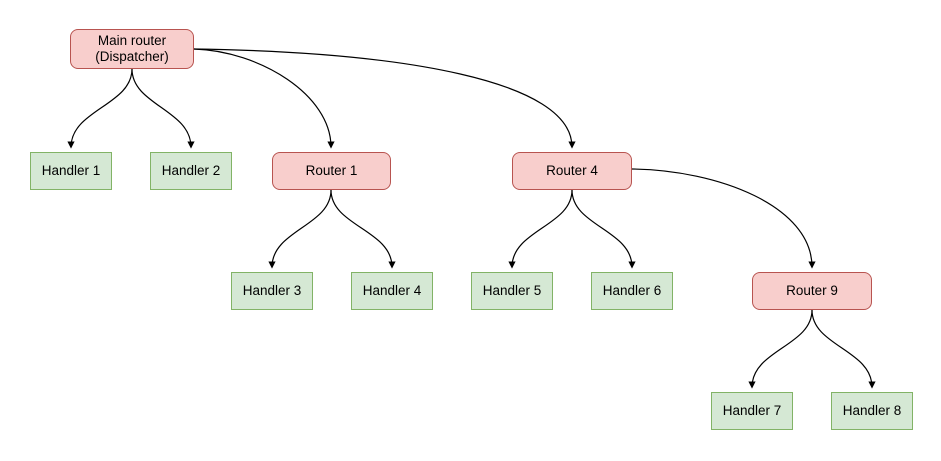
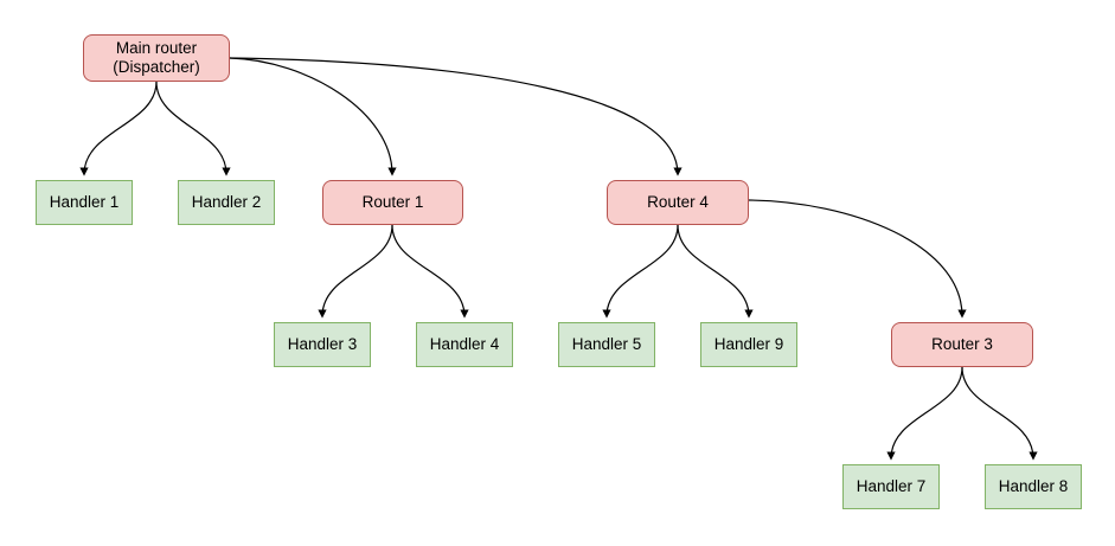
  Main router
  (Dispatcher)
  Handler 1
  Handler 2
  Router 1
  Router 4
  Handler 3
  Handler 4
  Handler 5
- Handler 6
+ Handler 9
- Router 9
+ Router 3
  Handler 7
  Handler 8
